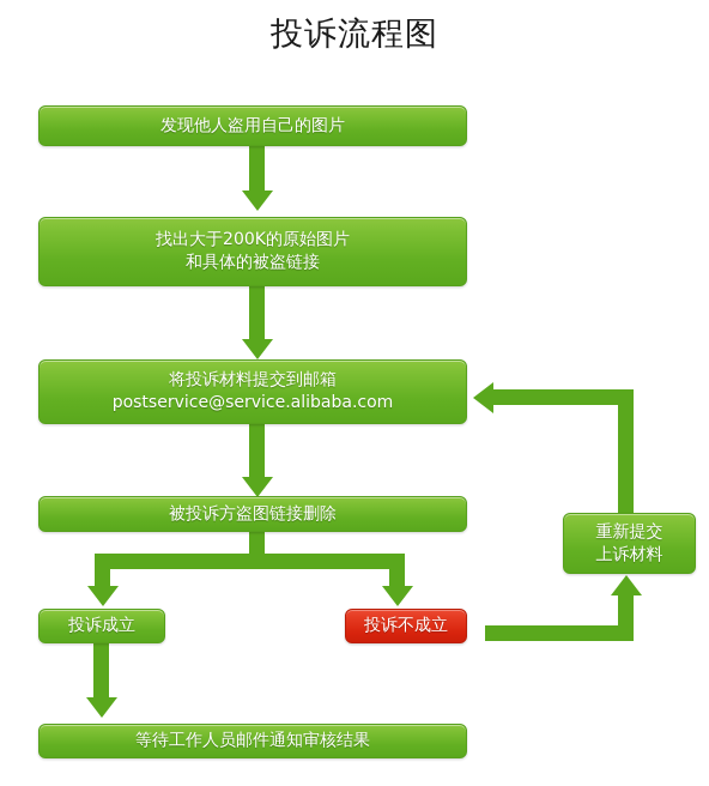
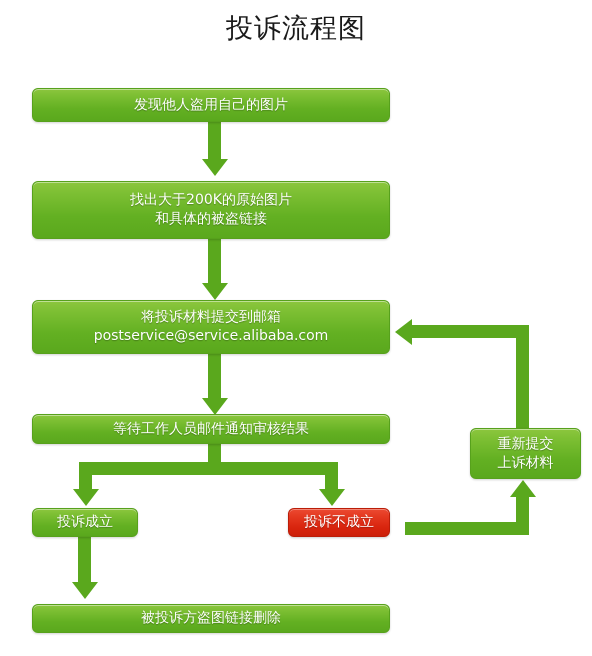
  投诉流程图
  发现他人盗用自己的图片
  找出大于200K的原始图片
  和具体的被盗链接
  将投诉材料提交到邮箱
  postservice@service.alibaba.com
- 被投诉方盗图链接删除
+ 等待工作人员邮件通知审核结果
  投诉成立
  投诉不成立
  重新提交
  上诉材料
- 等待工作人员邮件通知审核结果
+ 被投诉方盗图链接删除
